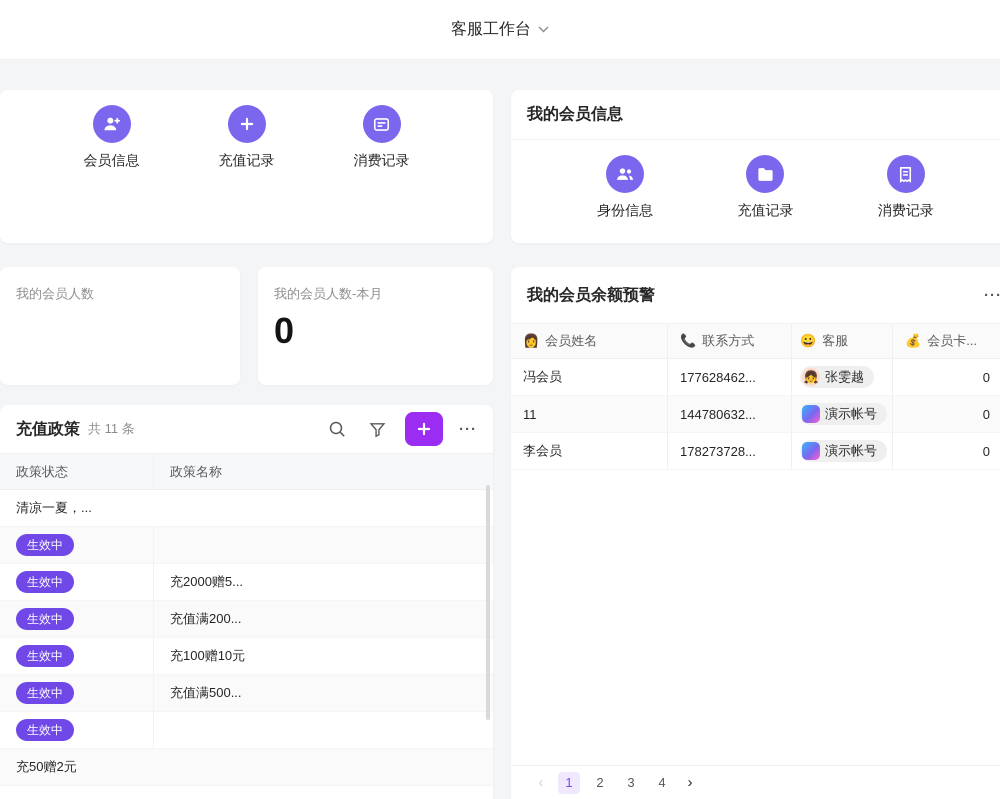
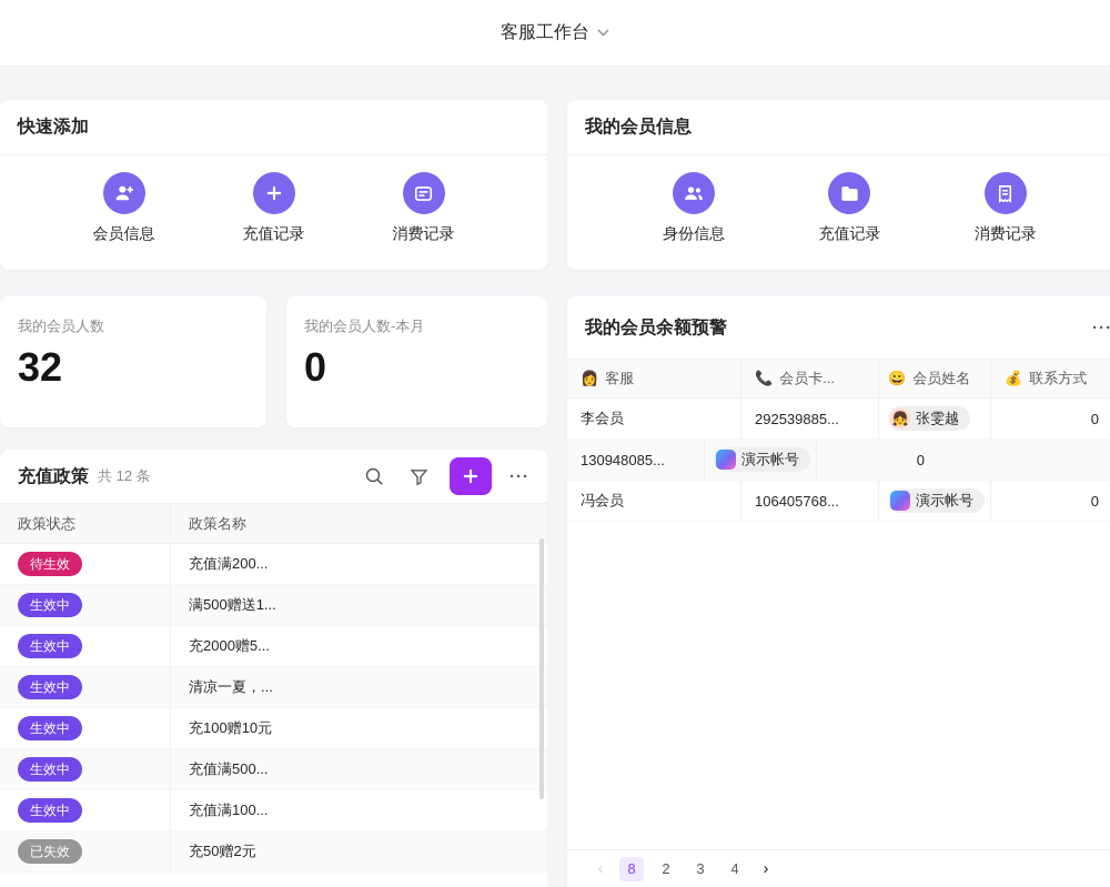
  客服工作台
+ 快速添加
  会员信息
  充值记录
  消费记录
  我的会员信息
  身份信息
  充值记录
  消费记录
  我的会员人数
+ 32
  我的会员人数-本月
  0
  充值政策
- 共 11 条
+ 共 12 条
  ···
  政策状态
  政策名称
+ 待生效
- 清凉一夏，...
+ 充值满200...
  生效中
+ 满500赠送1...
  生效中
  充2000赠5...
  生效中
- 充值满200...
+ 清凉一夏，...
  生效中
  充100赠10元
  生效中
  充值满500...
  生效中
+ 充值满100...
+ 已失效
  充50赠2元
  我的会员余额预警
  ···
  👩
- 会员姓名
+ 客服
  📞
- 联系方式
+ 会员卡...
  😀
- 客服
+ 会员姓名
  💰
- 会员卡...
+ 联系方式
- 冯会员
+ 李会员
- 177628462...
+ 292539885...
  👧
  张雯越
  0
- 11
- 144780632...
+ 130948085...
  演示帐号
  0
- 李会员
+ 冯会员
- 178273728...
+ 106405768...
  演示帐号
  0
  ‹
- 1
+ 8
  2
  3
  4
  ›
